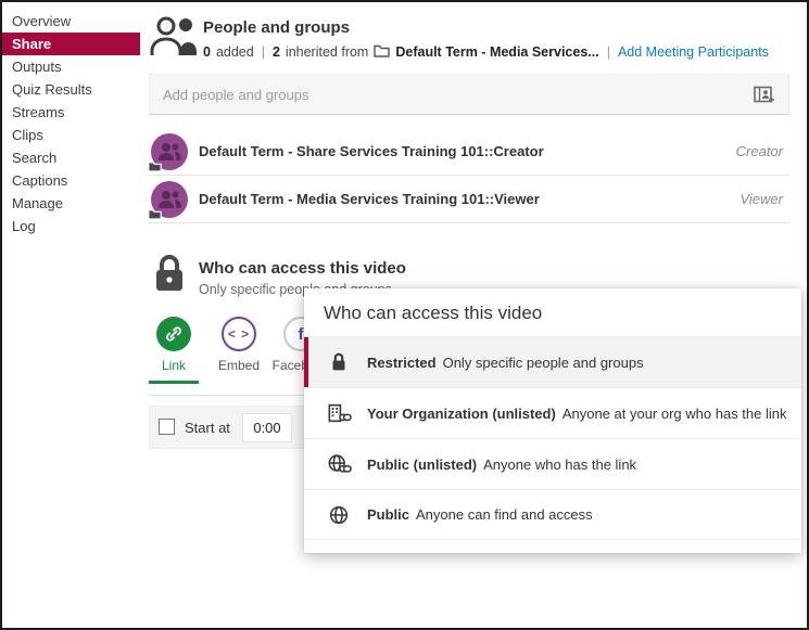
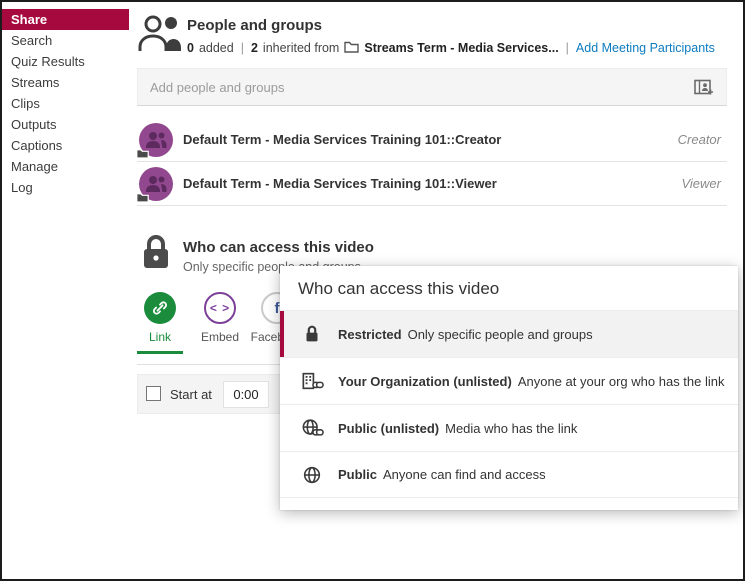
- Overview
  Share
- Outputs
+ Search
  Quiz Results
  Streams
  Clips
- Search
+ Outputs
  Captions
  Manage
  Log
  People and groups
  0
  added
  |
  2
  inherited from
- Default Term - Media Services...
+ Streams Term - Media Services...
  |
  Add Meeting Participants
  Add people and groups
- Default Term - Share Services Training 101::Creator
+ Default Term - Media Services Training 101::Creator
  Creator
  Default Term - Media Services Training 101::Viewer
  Viewer
  Who can access this video
  Link
  < >
  Embed
  f
  Start at
  0:00
  Who can access this video
  Restricted Only specific people and groups
  Your Organization (unlisted) Anyone at your org who has the link
- Public (unlisted) Anyone who has the link
+ Public (unlisted) Media who has the link
  Public Anyone can find and access
